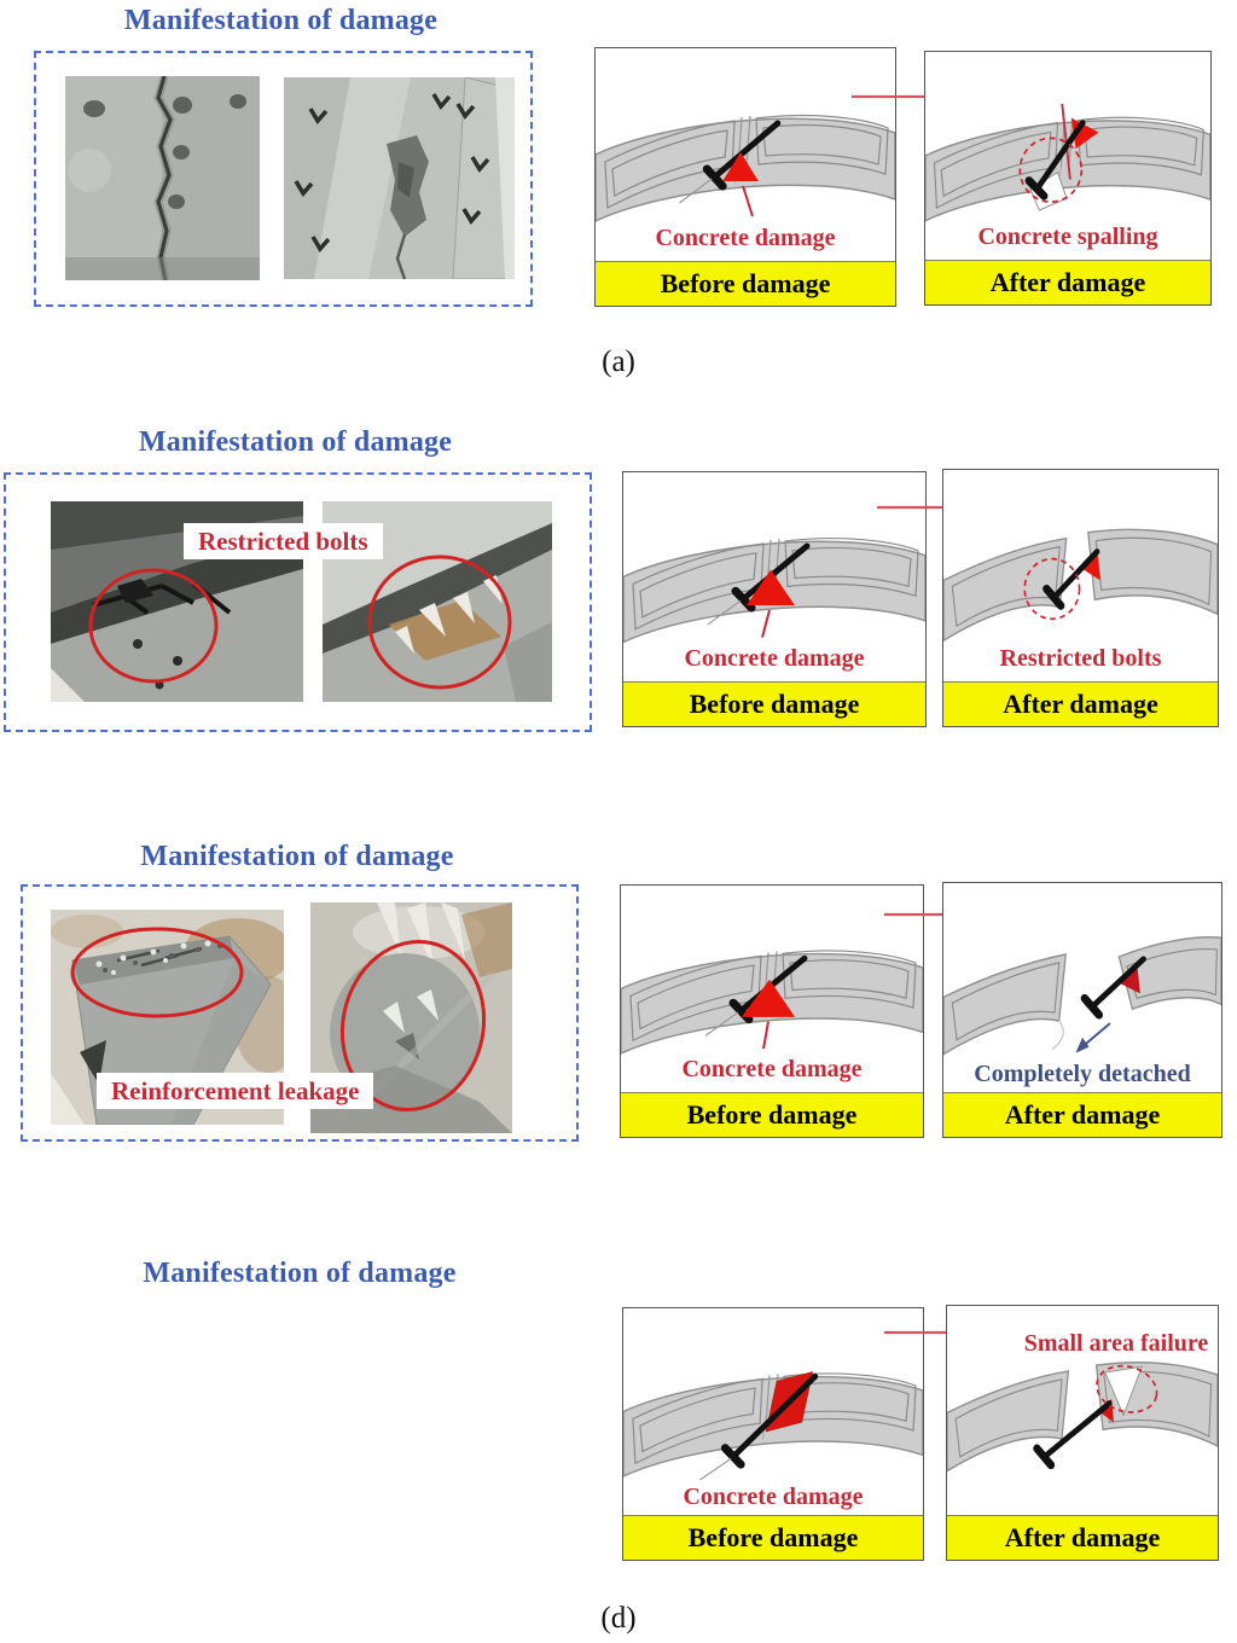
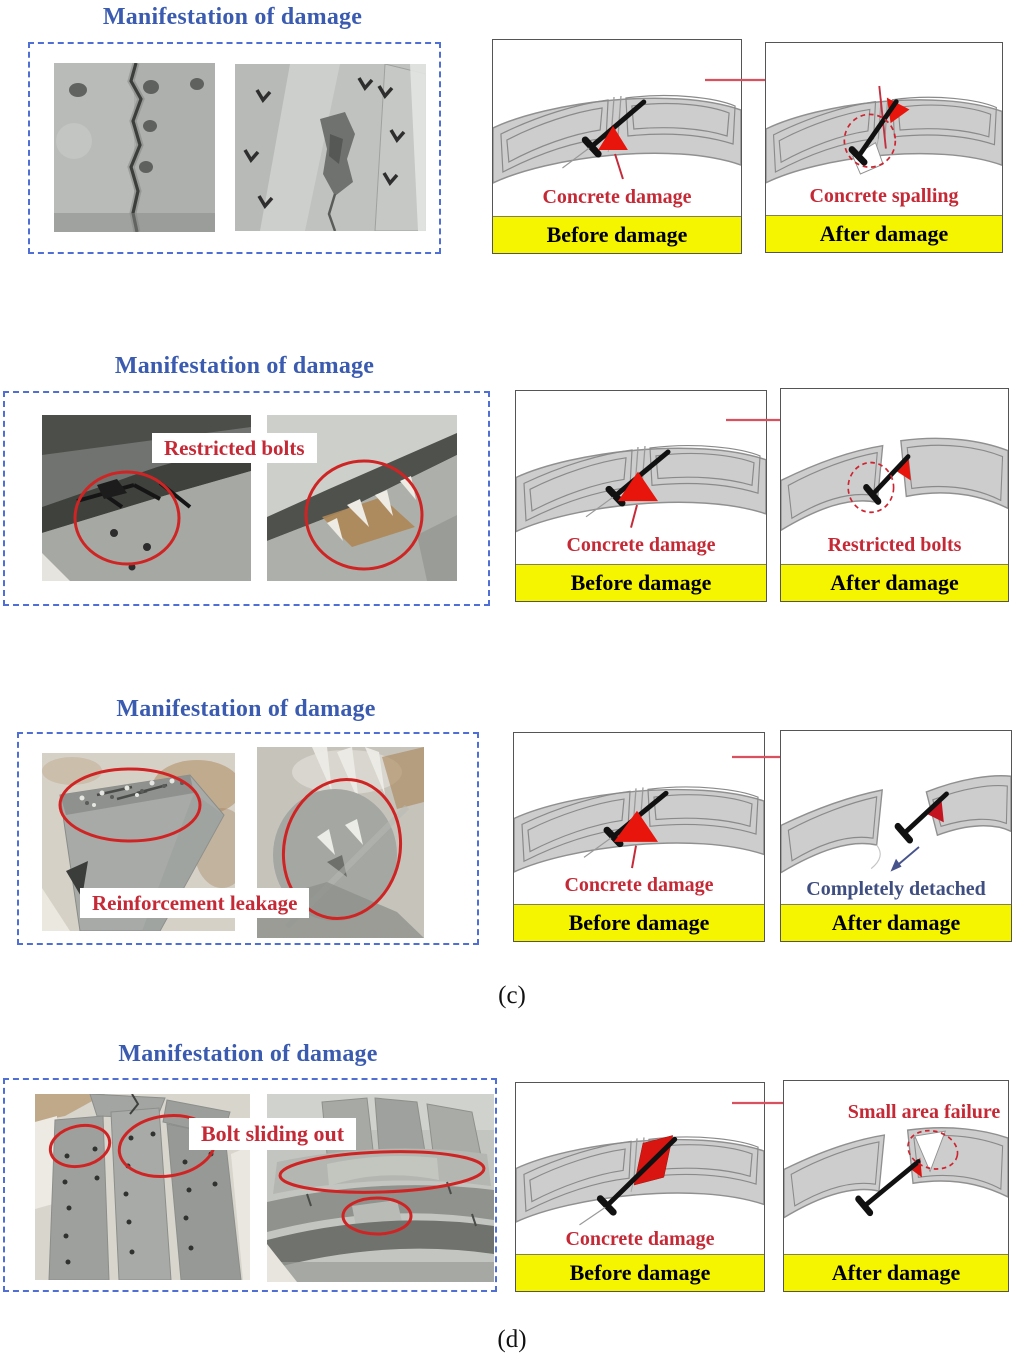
  Manifestation of damage
  Concrete damage
  Before damage
  Concrete spalling
  After damage
- (a)
  Manifestation of damage
  Restricted bolts
  Concrete damage
  Before damage
  Restricted bolts
  After damage
  Manifestation of damage
  Reinforcement leakage
  Concrete damage
  Before damage
  Completely detached
  After damage
+ (c)
  Manifestation of damage
+ Bolt sliding out
  Concrete damage
  Before damage
  Small area failure
  After damage
  (d)
